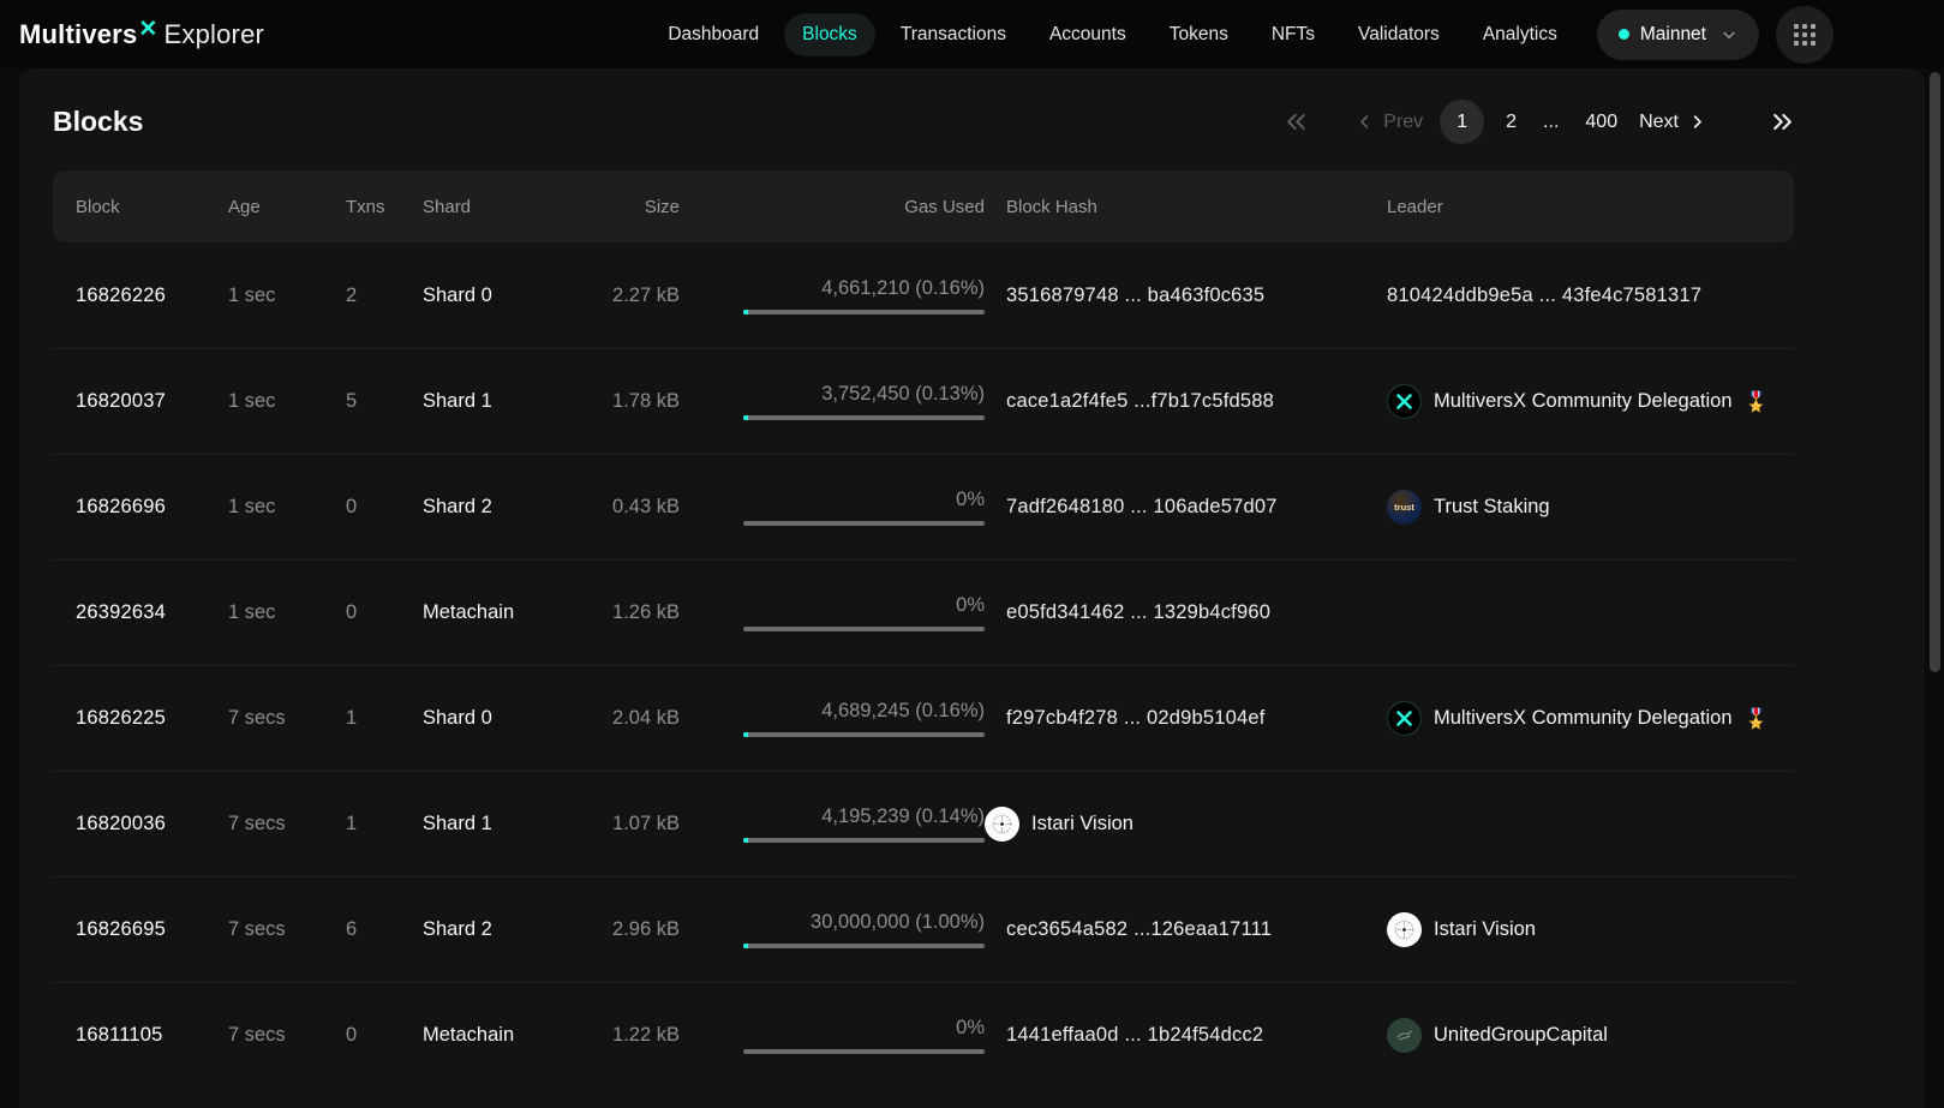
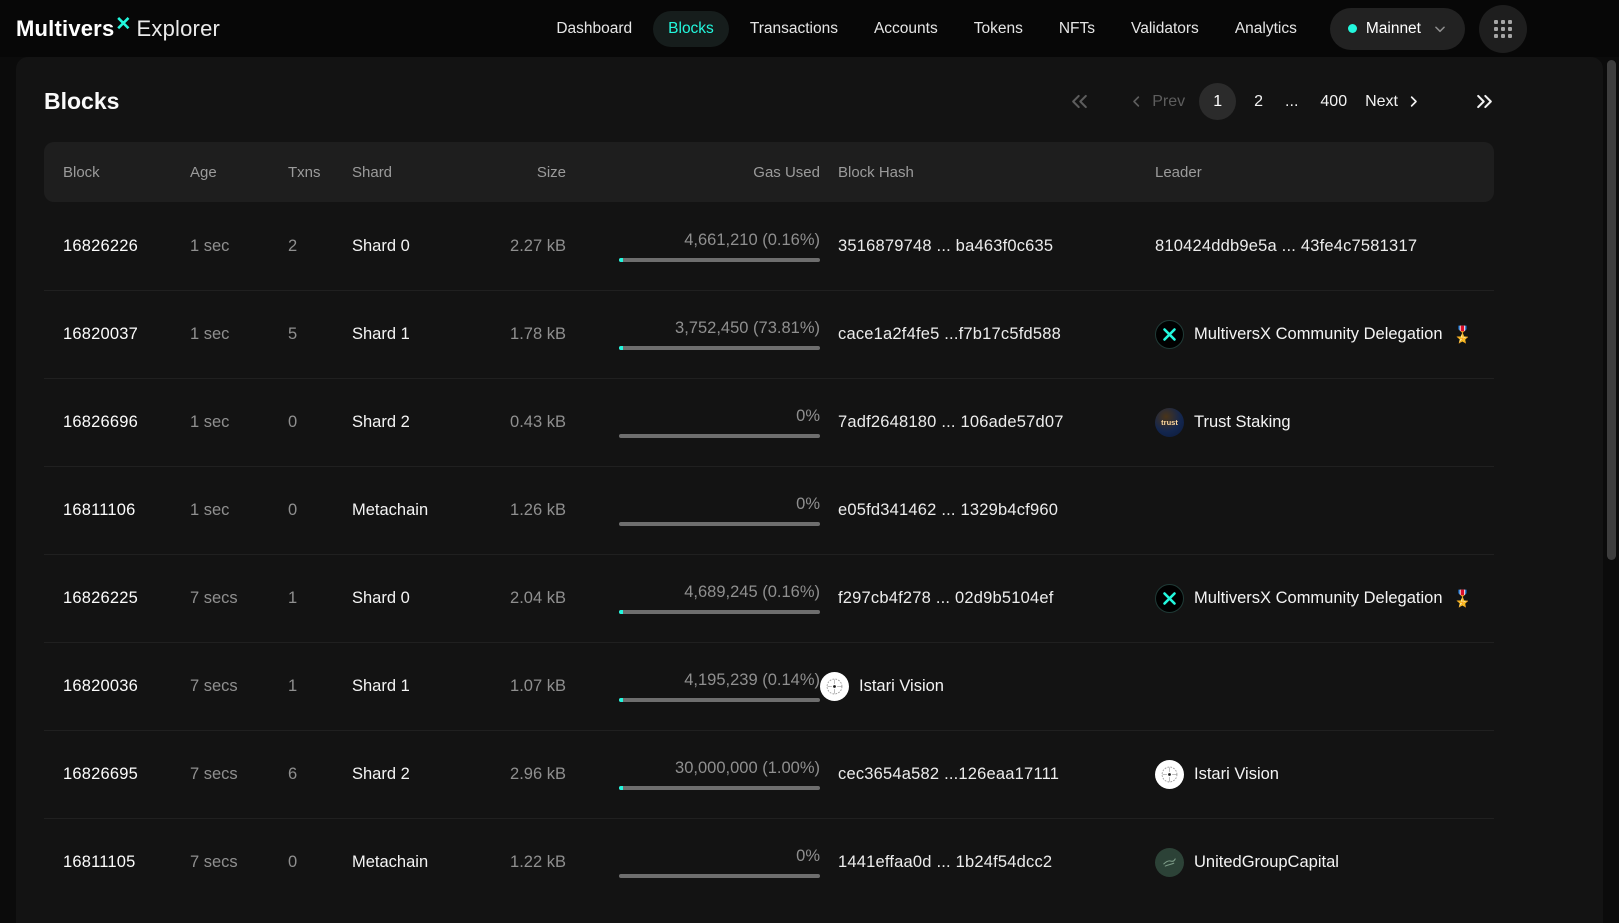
  Multivers
  ✕
  Explorer
  Dashboard
  Blocks
  Transactions
  Accounts
  Tokens
  NFTs
  Validators
  Analytics
  Mainnet
  Blocks
  Prev
  1
  2
  ...
  400
  Next
  Block
  Age
  Txns
  Shard
  Size
  Gas Used
  Block Hash
  Leader
  16826226
  1 sec
  2
  Shard 0
  2.27 kB
  4,661,210 (0.16%)
  3516879748 ... ba463f0c635
  810424ddb9e5a ... 43fe4c7581317
  16820037
  1 sec
  5
  Shard 1
  1.78 kB
- 3,752,450 (0.13%)
+ 3,752,450 (73.81%)
  cace1a2f4fe5 ...f7b17c5fd588
  MultiversX Community Delegation
  🎖️
  16826696
  1 sec
  0
  Shard 2
  0.43 kB
  0%
  7adf2648180 ... 106ade57d07
  trust
  Trust Staking
- 26392634
+ 16811106
  1 sec
  0
  Metachain
  1.26 kB
  0%
  e05fd341462 ... 1329b4cf960
  16826225
  7 secs
  1
  Shard 0
  2.04 kB
  4,689,245 (0.16%)
  f297cb4f278 ... 02d9b5104ef
  MultiversX Community Delegation
  🎖️
  16820036
  7 secs
  1
  Shard 1
  1.07 kB
  4,195,239 (0.14%)
  Istari Vision
  16826695
  7 secs
  6
  Shard 2
  2.96 kB
  30,000,000 (1.00%)
  cec3654a582 ...126eaa17111
  Istari Vision
  16811105
  7 secs
  0
  Metachain
  1.22 kB
  0%
  1441effaa0d ... 1b24f54dcc2
  UnitedGroupCapital
